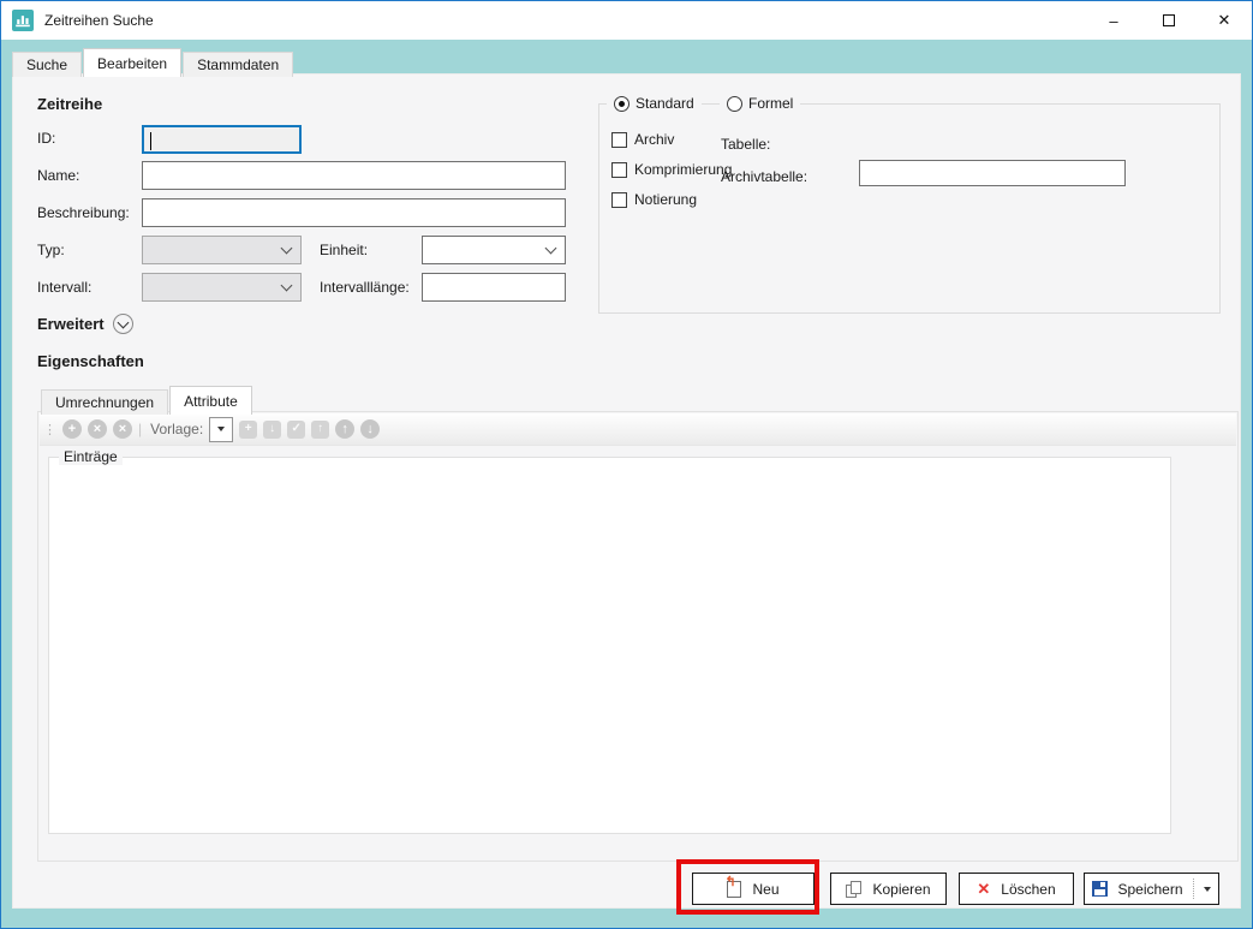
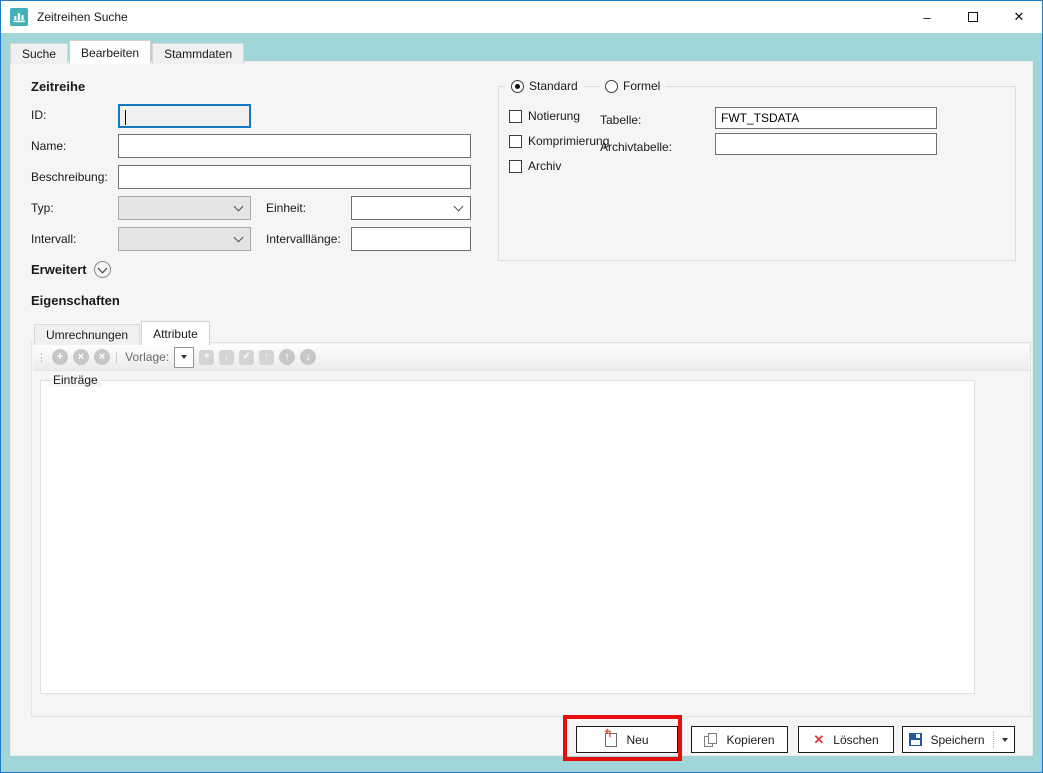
  Zeitreihen Suche
  –
  ✕
  Suche
  Bearbeiten
  Stammdaten
  Zeitreihe
  ID:
  Name:
  Beschreibung:
  Typ:
  Einheit:
  Intervall:
  Intervalllänge:
  Standard
  Formel
- Archiv
+ Notierung
  Komprimierung
- Notierung
+ Archiv
  Tabelle:
+ FWT_TSDATA
  Archivtabelle:
  Erweitert
  Eigenschaften
  Umrechnungen
  Attribute
  ⋮
  +
  ×
  ×
  |
  Vorlage:
  +
  ↓
  ✓
  ↑
  ↑
  ↓
  Einträge
  ↰
  Neu
  Kopieren
  ✕
  Löschen
  Speichern
